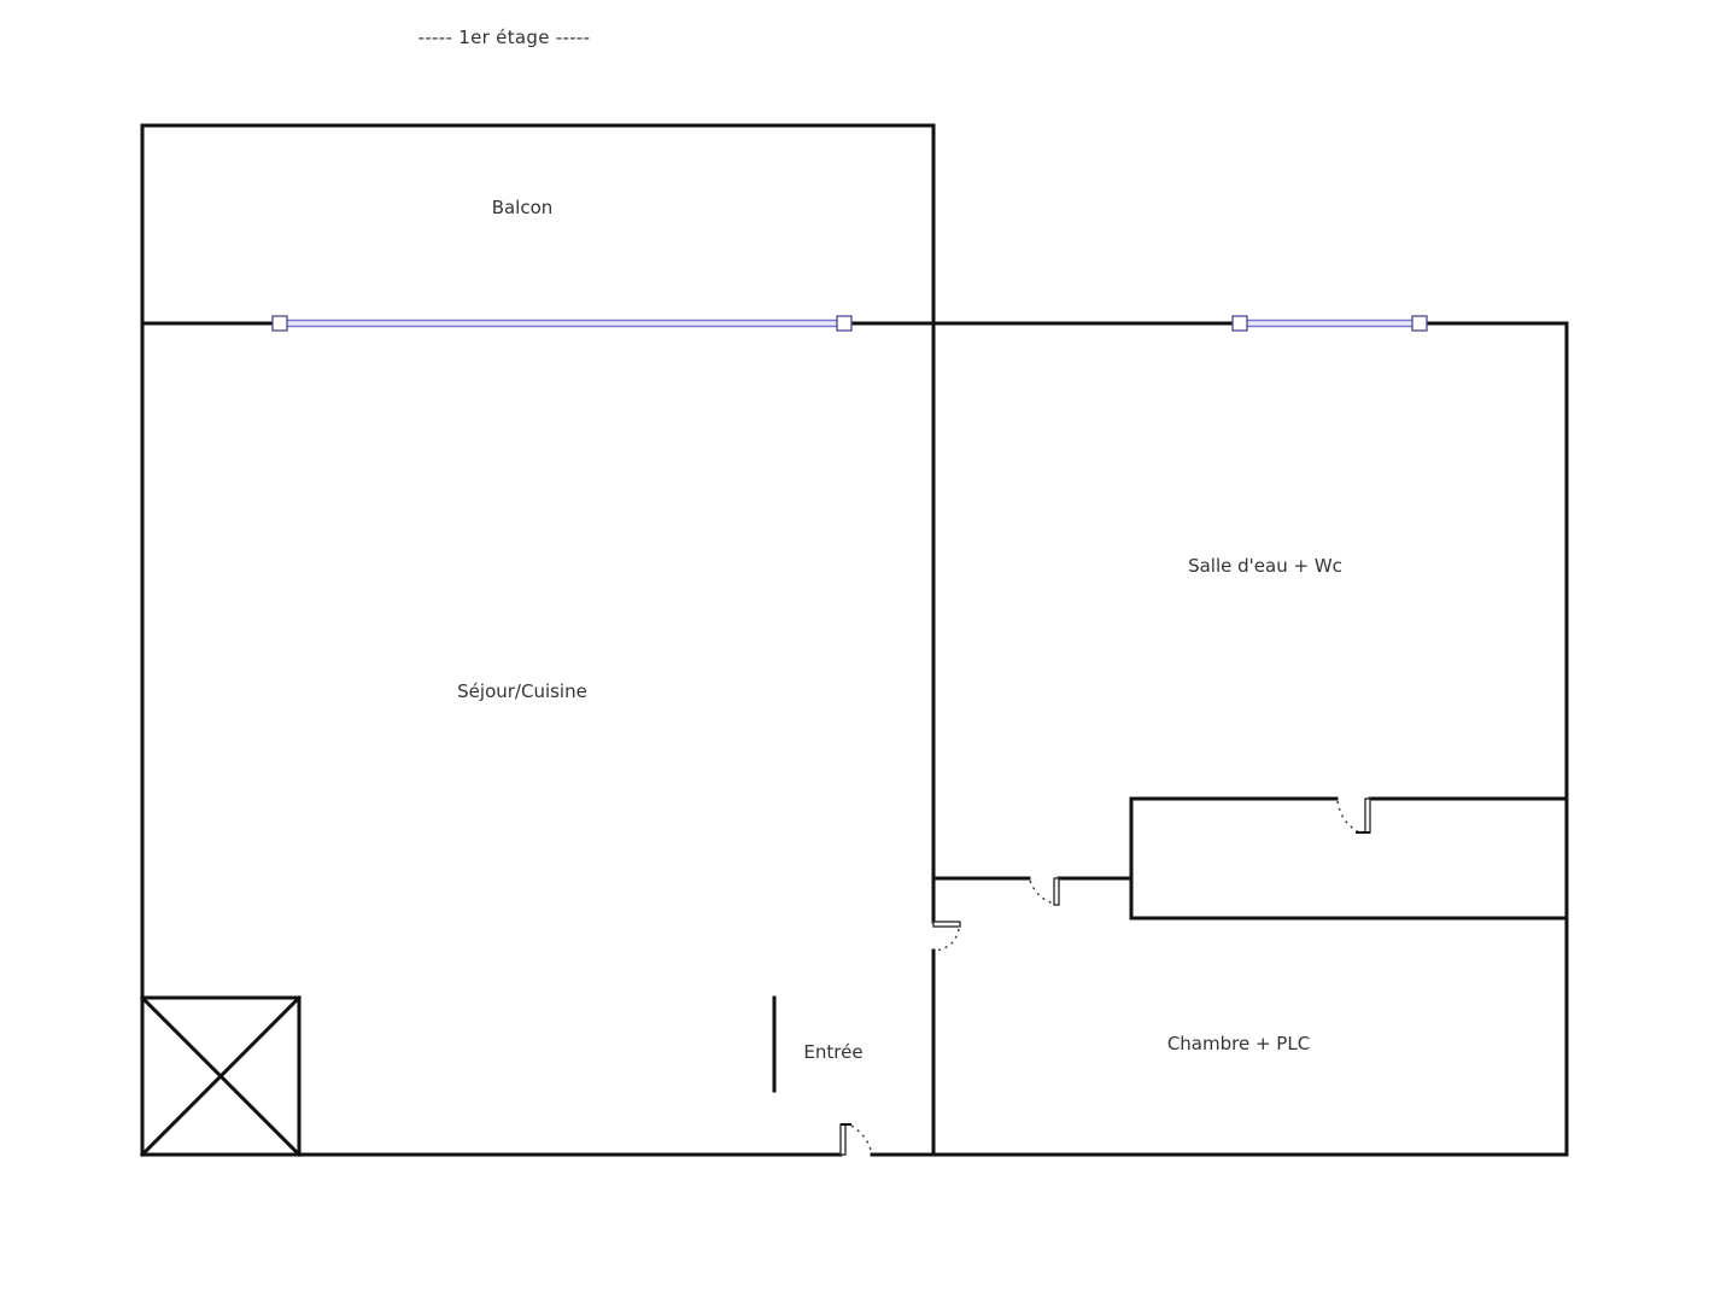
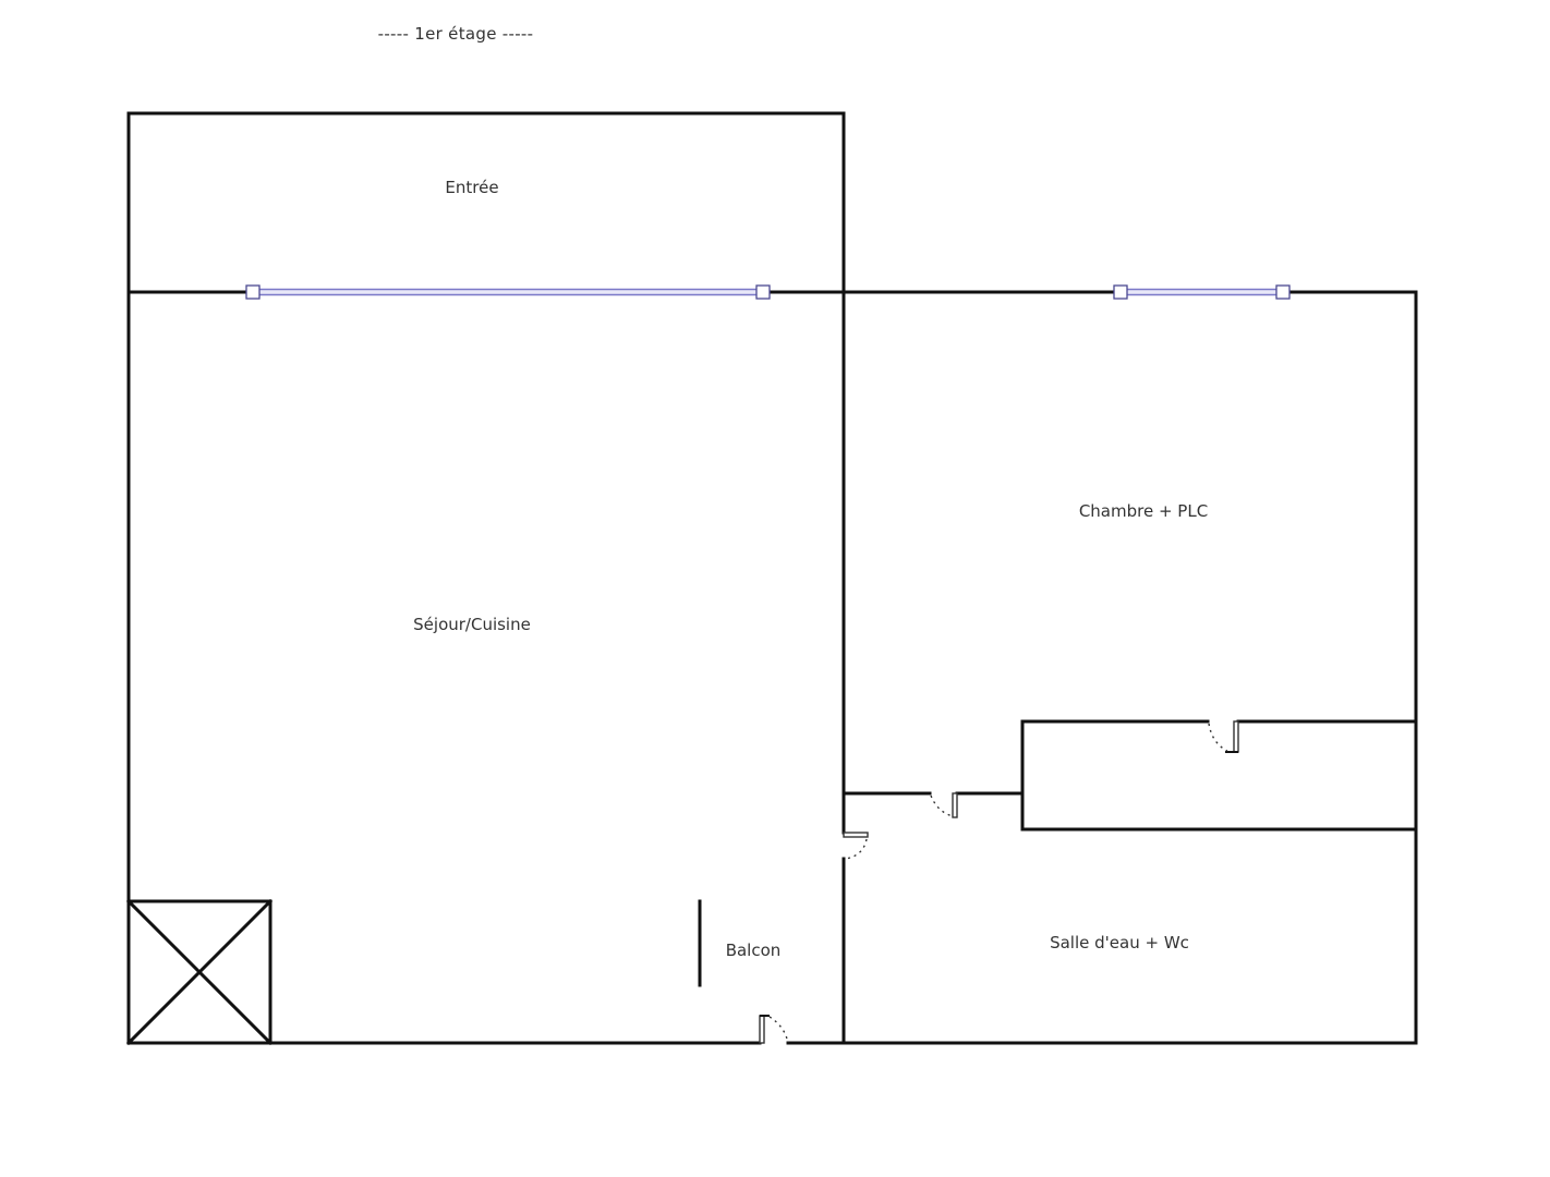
  ----- 1er étage -----
- Balcon
+ Entrée
  Séjour/Cuisine
- Salle d'eau + Wc
+ Chambre + PLC
- Entrée
+ Balcon
- Chambre + PLC
+ Salle d'eau + Wc
